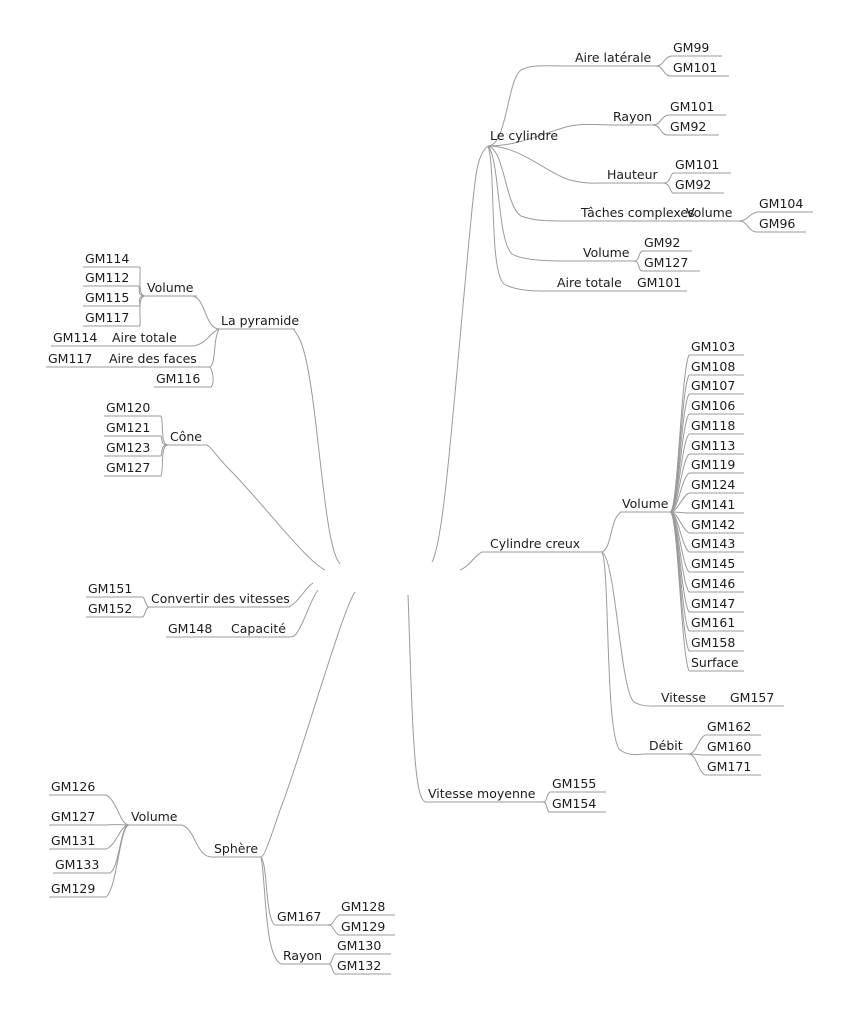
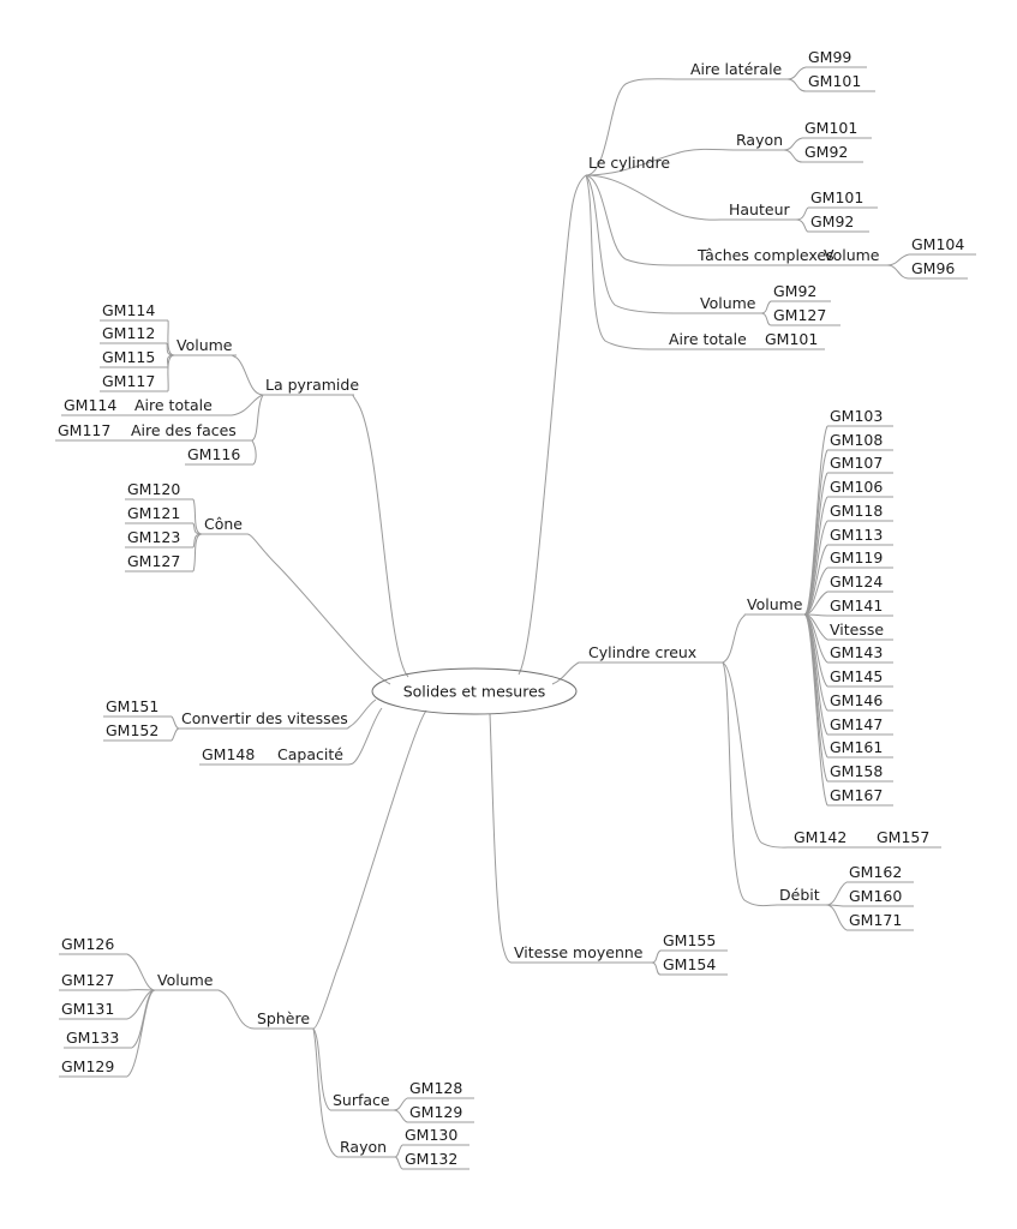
  Le cylindre
  Aire latérale
  GM99
  GM101
  Rayon
  GM101
  GM92
  Hauteur
  GM101
  GM92
  Tâches complexes
  Volume
  GM104
  GM96
  Volume
  GM92
  GM127
  Aire totale
  GM101
  La pyramide
  Volume
  GM114
  GM112
  GM115
  GM117
  Aire totale
  GM114
  Aire des faces
  GM117
  GM116
  Cône
  GM120
  GM121
  GM123
  GM127
  Convertir des vitesses
  GM151
  GM152
  Capacité
  GM148
  Cylindre creux
  Volume
  GM103
  GM108
  GM107
  GM106
  GM118
  GM113
  GM119
  GM124
  GM141
- GM142
+ Vitesse
  GM143
  GM145
  GM146
  GM147
  GM161
  GM158
- Surface
+ GM167
- Vitesse
+ GM142
  GM157
  Débit
  GM162
  GM160
  GM171
  Vitesse moyenne
  GM155
  GM154
  Sphère
  Volume
  GM126
  GM127
  GM131
  GM133
  GM129
- GM167
+ Surface
  GM128
  GM129
  Rayon
  GM130
  GM132
+ Solides et mesures
